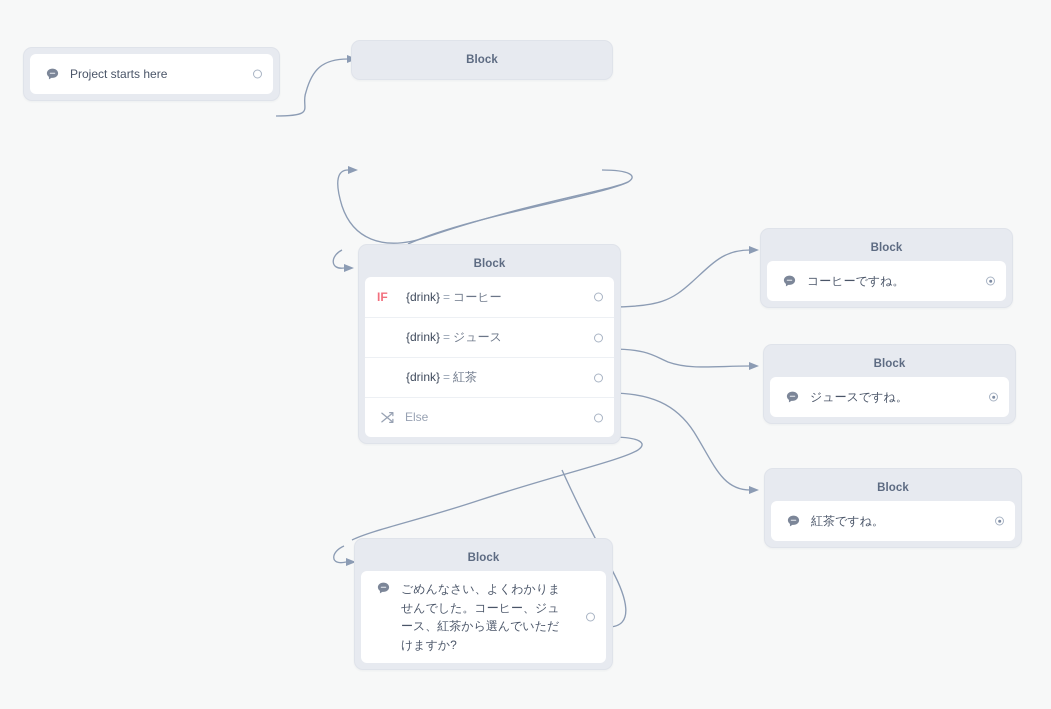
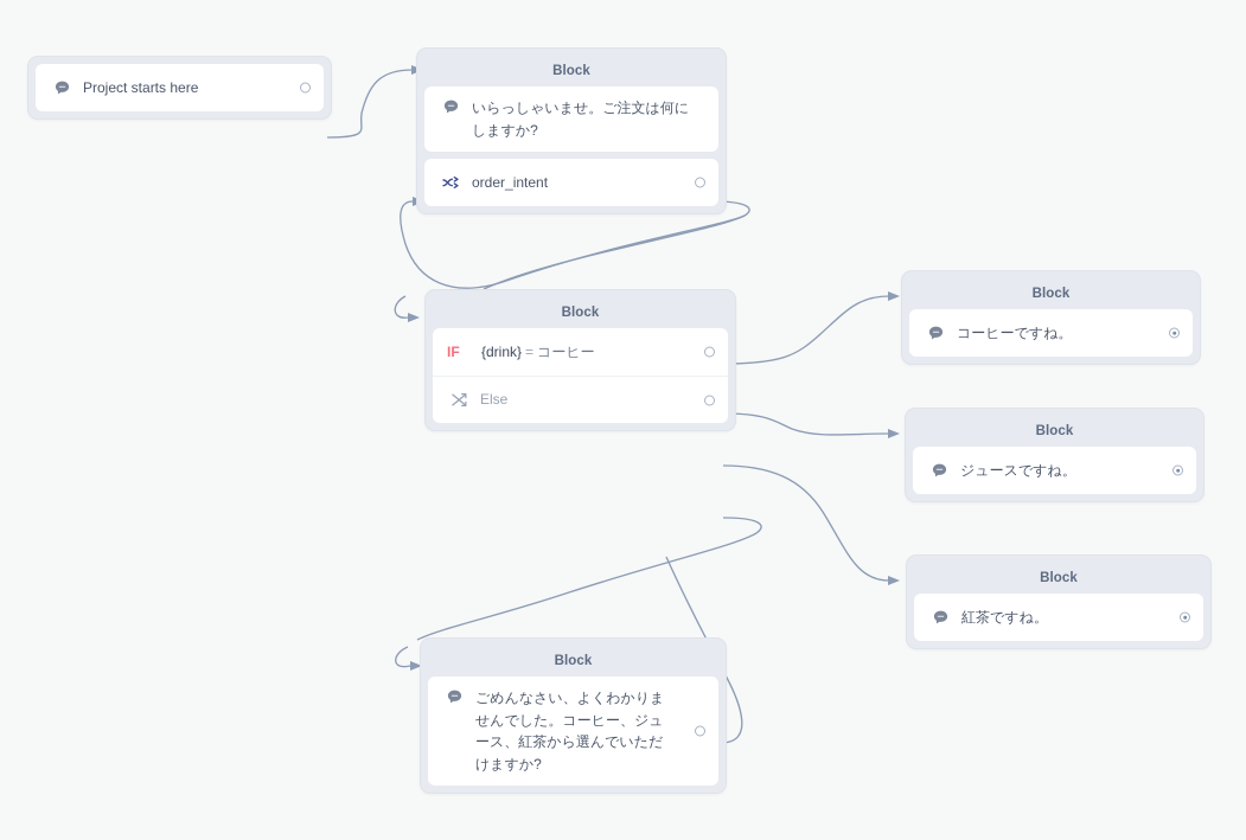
  Project starts here
  Block
+ いらっしゃいませ。ご注文は何にしますか?
+ order_intent
  Block
  IF
  {drink} = コーヒー
- {drink} = ジュース
- {drink} = 紅茶
  Else
  Block
  コーヒーですね。
  Block
  ジュースですね。
  Block
  紅茶ですね。
  Block
  ごめんなさい、よくわかりませんでした。コーヒー、ジュース、紅茶から選んでいただけますか?
